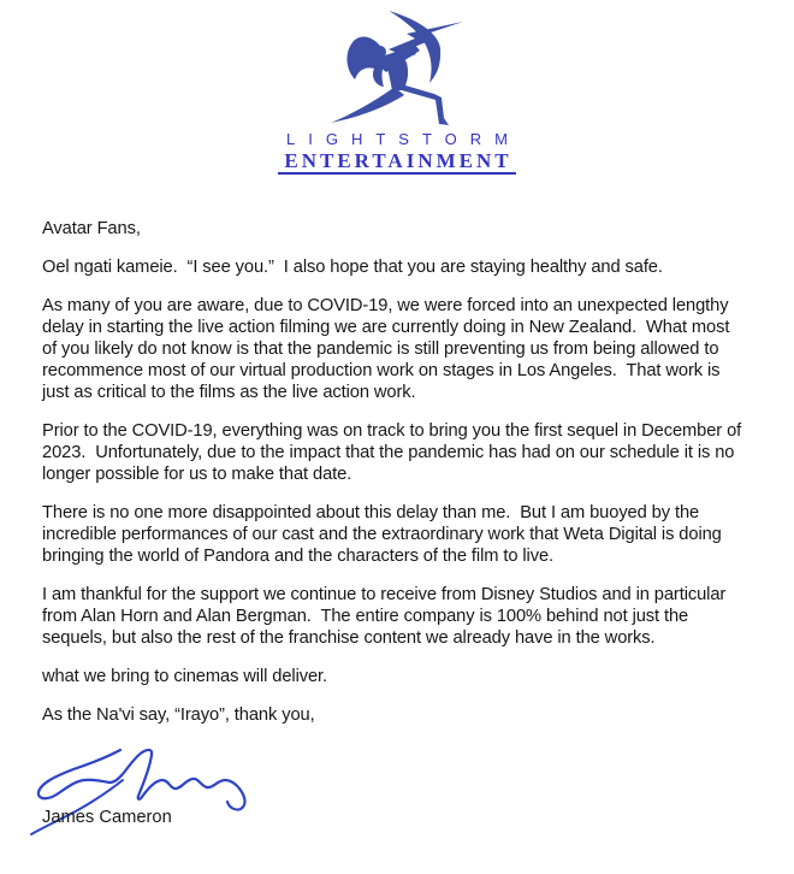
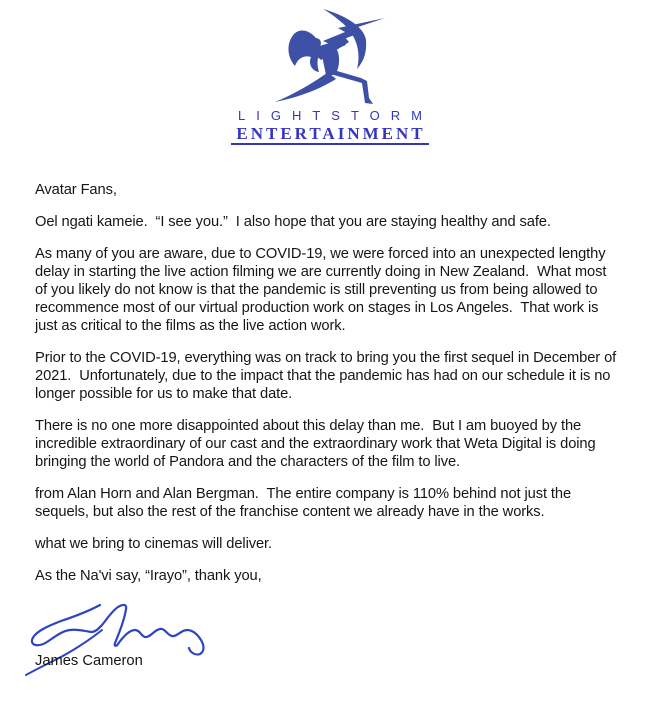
  LIGHTSTORM
  ENTERTAINMENT
  Avatar Fans,
  Oel ngati kameie. “I see you.” I also hope that you are staying healthy and safe.
  As many of you are aware, due to COVID-19, we were forced into an unexpected lengthy
  delay in starting the live action filming we are currently doing in New Zealand. What most
  of you likely do not know is that the pandemic is still preventing us from being allowed to
  recommence most of our virtual production work on stages in Los Angeles. That work is
  just as critical to the films as the live action work.
  Prior to the COVID-19, everything was on track to bring you the first sequel in December of
- 2023. Unfortunately, due to the impact that the pandemic has had on our schedule it is no
+ 2021. Unfortunately, due to the impact that the pandemic has had on our schedule it is no
  longer possible for us to make that date.
  There is no one more disappointed about this delay than me. But I am buoyed by the
- incredible performances of our cast and the extraordinary work that Weta Digital is doing
+ incredible extraordinary of our cast and the extraordinary work that Weta Digital is doing
  bringing the world of Pandora and the characters of the film to live.
- I am thankful for the support we continue to receive from Disney Studios and in particular
- from Alan Horn and Alan Bergman. The entire company is 100% behind not just the
+ from Alan Horn and Alan Bergman. The entire company is 110% behind not just the
  sequels, but also the rest of the franchise content we already have in the works.
  what we bring to cinemas will deliver.
  As the Na'vi say, “Irayo”, thank you,
  James Cameron
